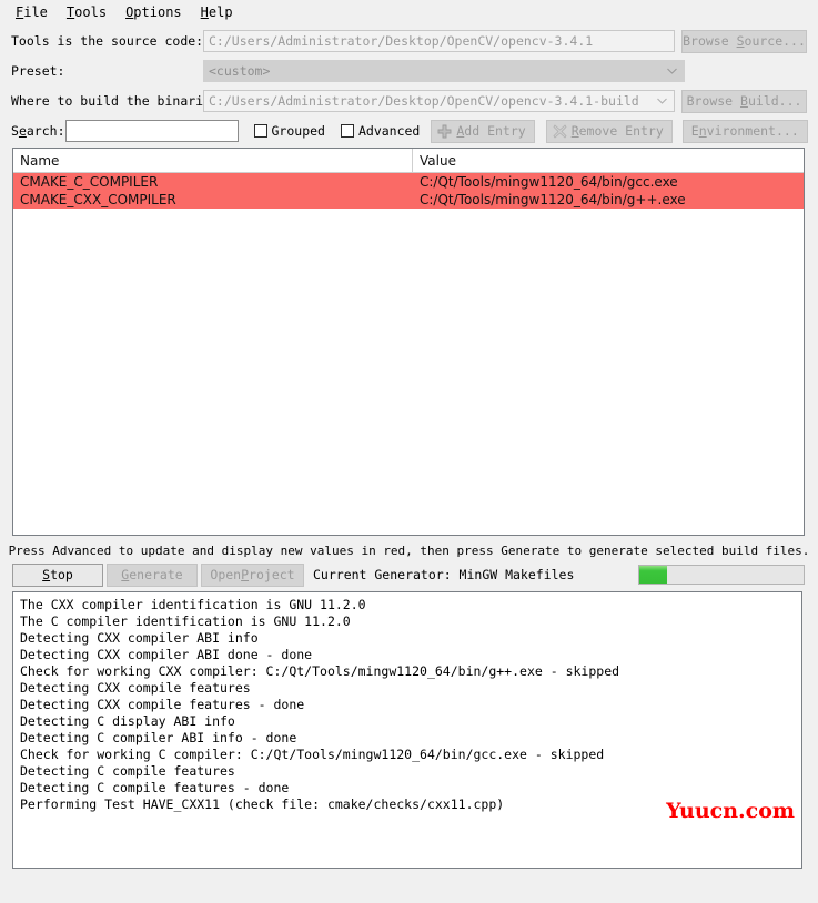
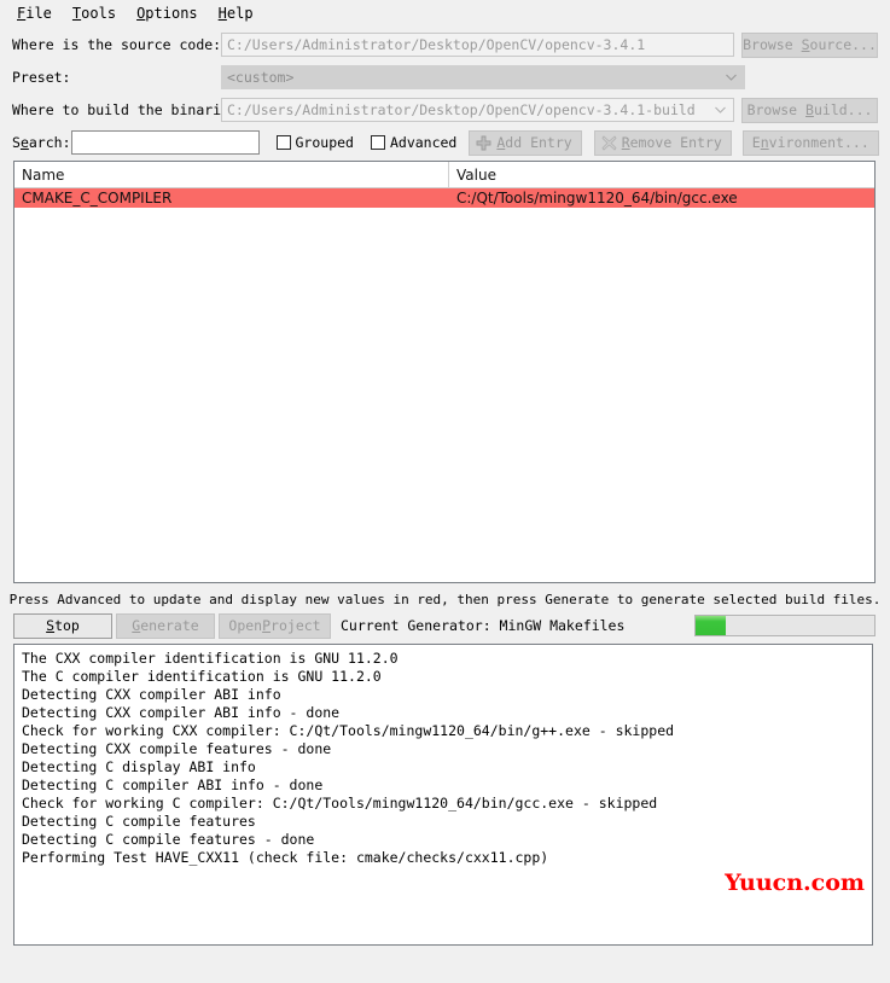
  File
  Tools
  Options
  Help
- Tools is the source code:
+ Where is the source code:
  C:/Users/Administrator/Desktop/OpenCV/opencv-3.4.1
  Browse
  S
  ource...
  Preset:
  <custom>
  Where to build the binari
  C:/Users/Administrator/Desktop/OpenCV/opencv-3.4.1-build
  Browse
  B
  uild...
  Search:
  Grouped
  Advanced
  Add Entry
  Remove Entry
  Environment...
  Name
  Value
  CMAKE_C_COMPILER
  C:/Qt/Tools/mingw1120_64/bin/gcc.exe
- CMAKE_CXX_COMPILER
- C:/Qt/Tools/mingw1120_64/bin/g++.exe
  Press Advanced to update and display new values in red, then press Generate to generate selected build files.
  S
  top
  G
  enerate
  Open
  P
  roject
  Current Generator: MinGW Makefiles
  The CXX compiler identification is GNU 11.2.0
  The C compiler identification is GNU 11.2.0
  Detecting CXX compiler ABI info
- Detecting CXX compiler ABI done - done
+ Detecting CXX compiler ABI info - done
  Check for working CXX compiler: C:/Qt/Tools/mingw1120_64/bin/g++.exe - skipped
- Detecting CXX compile features
  Detecting CXX compile features - done
  Detecting C display ABI info
  Detecting C compiler ABI info - done
  Check for working C compiler: C:/Qt/Tools/mingw1120_64/bin/gcc.exe - skipped
  Detecting C compile features
  Detecting C compile features - done
  Performing Test HAVE_CXX11 (check file: cmake/checks/cxx11.cpp)
  Yuucn.com
